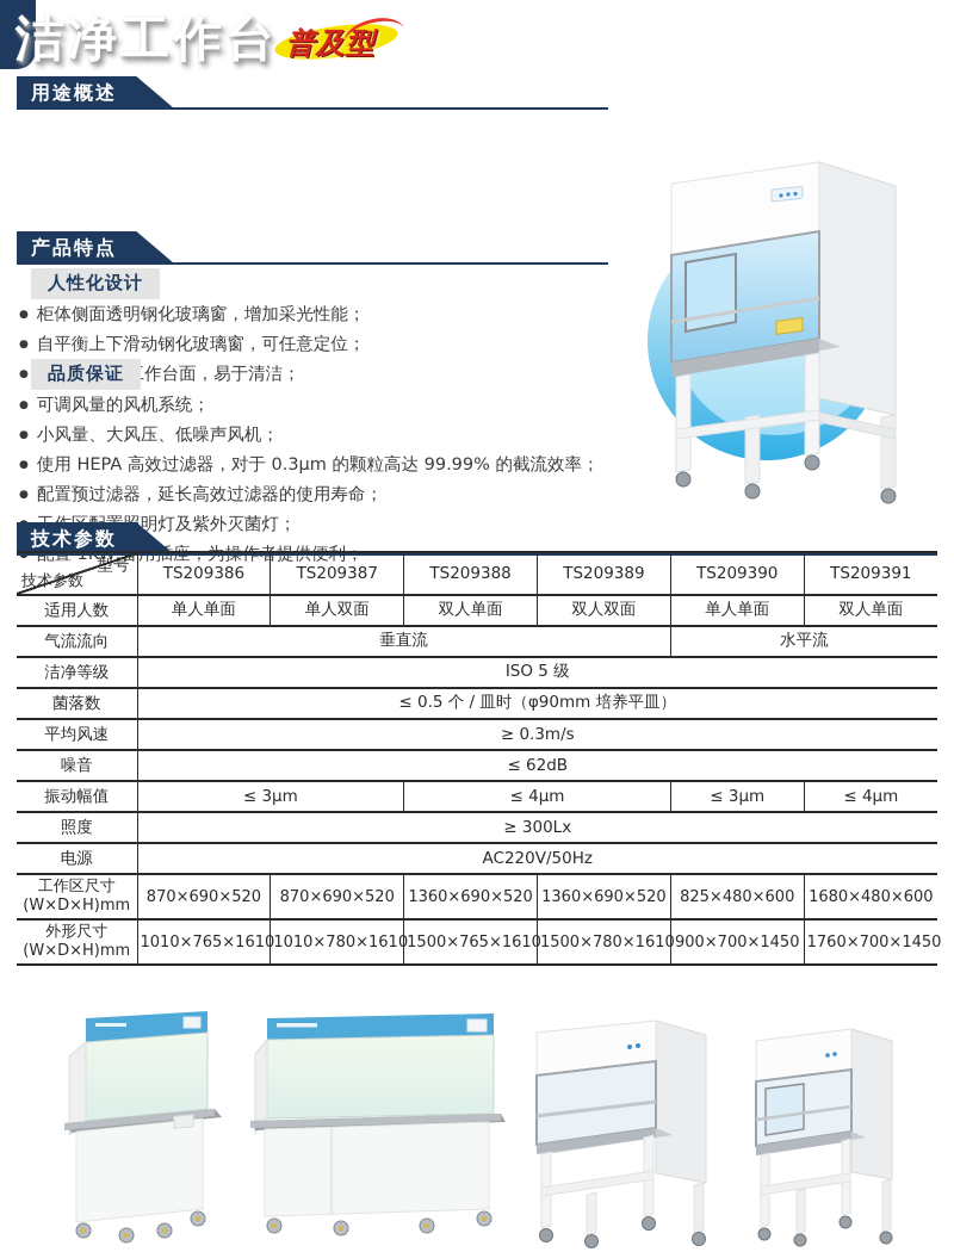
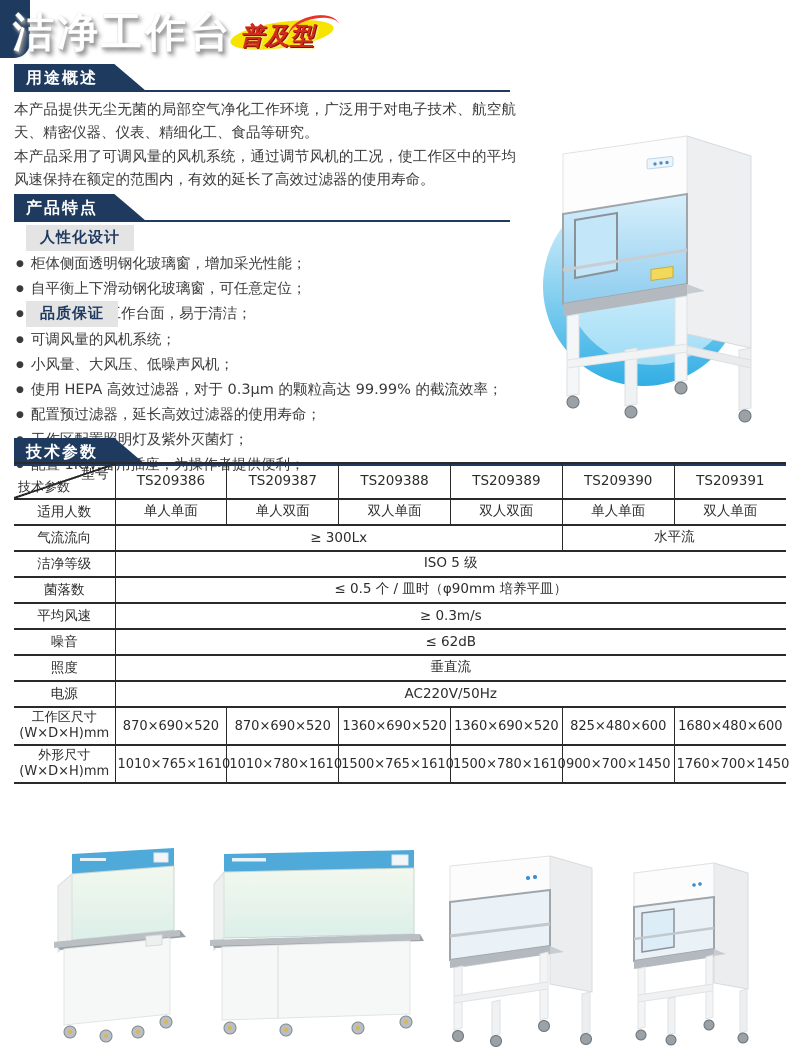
  洁净工作台
  普及型
  用途概述
+ 本产品提供无尘无菌的局部空气净化工作环境，广泛用于对电子技术、航空航天、精密仪器、仪表、精细化工、食品等研究。
+ 本产品采用了可调风量的风机系统，通过调节风机的工况，使工作区中的平均风速保持在额定的范围内，有效的延长了高效过滤器的使用寿命。
  产品特点
  人性化设计
  柜体侧面透明钢化玻璃窗，增加采光性能；
  自平衡上下滑动钢化玻璃窗，可任意定位；
  品质保证
  可调风量的风机系统；
  小风量、大风压、低噪声风机；
  使用 HEPA 高效过滤器，对于 0.3μm 的颗粒高达 99.99% 的截流效率；
  配置预过滤器，延长高效过滤器的使用寿命；
  技术参数
  型号 技术参数	TS209386	TS209387	TS209388	TS209389	TS209390	TS209391
  适用人数	单人单面	单人双面	双人单面	双人双面	单人单面	双人单面
- 气流流向	垂直流	水平流
+ 气流流向	≥ 300Lx	水平流
  洁净等级	ISO 5 级
  菌落数	≤ 0.5 个 / 皿时（φ90mm 培养平皿）
  平均风速	≥ 0.3m/s
  噪音	≤ 62dB
- 振动幅值	≤ 3μm	≤ 4μm	≤ 3μm	≤ 4μm
- 照度	≥ 300Lx
+ 照度	垂直流
  电源	AC220V/50Hz
  工作区尺寸 (W×D×H)mm	870×690×520	870×690×520	1360×690×520	1360×690×520	825×480×600	1680×480×600
  外形尺寸 (W×D×H)mm	1010×765×1610	1010×780×1610	1500×765×1610	1500×780×1610	900×700×1450	1760×700×1450
